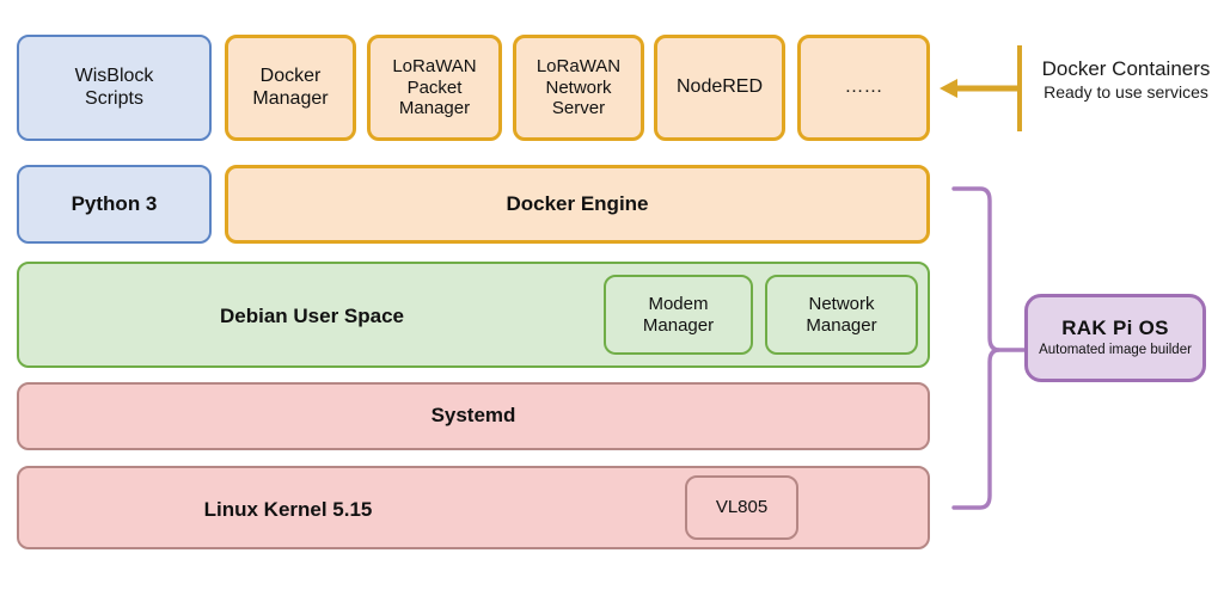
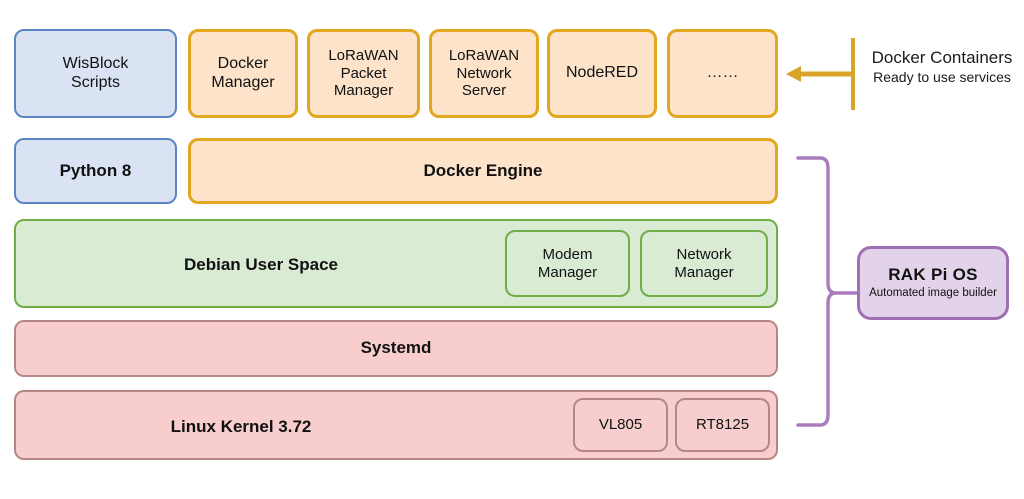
  WisBlock
  Scripts
  Docker
  Manager
  LoRaWAN
  Packet
  Manager
  LoRaWAN
  Network
  Server
  NodeRED
  ……
- Python 3
+ Python 8
  Docker Engine
  Debian User Space
  Modem
  Manager
  Network
  Manager
  Systemd
- Linux Kernel 5.15
+ Linux Kernel 3.72
  VL805
+ RT8125
  Docker Containers
  Ready to use services
  RAK Pi OS
  Automated image builder
